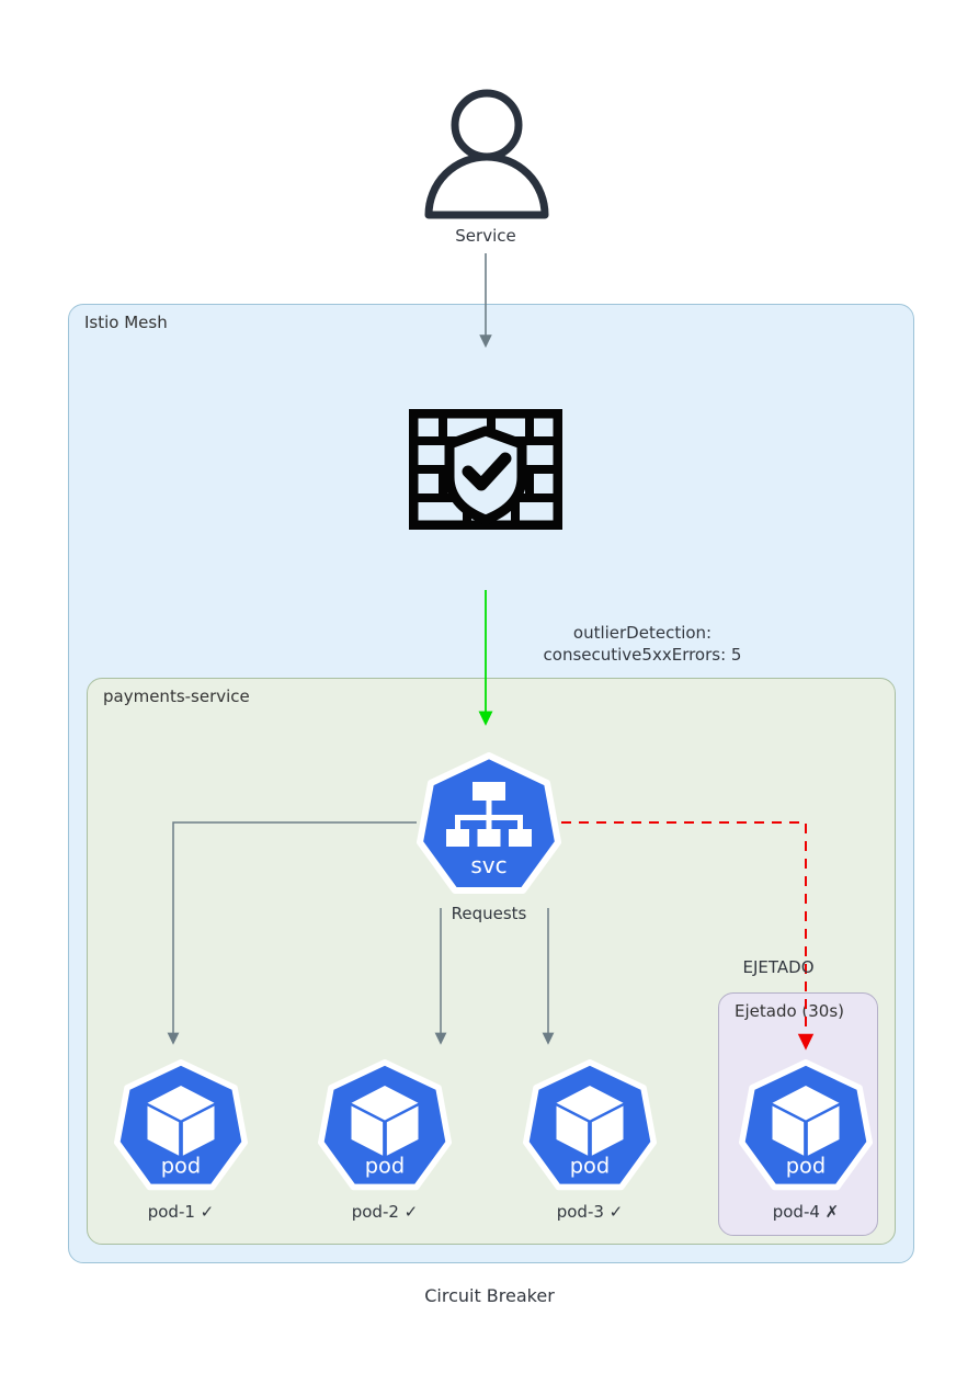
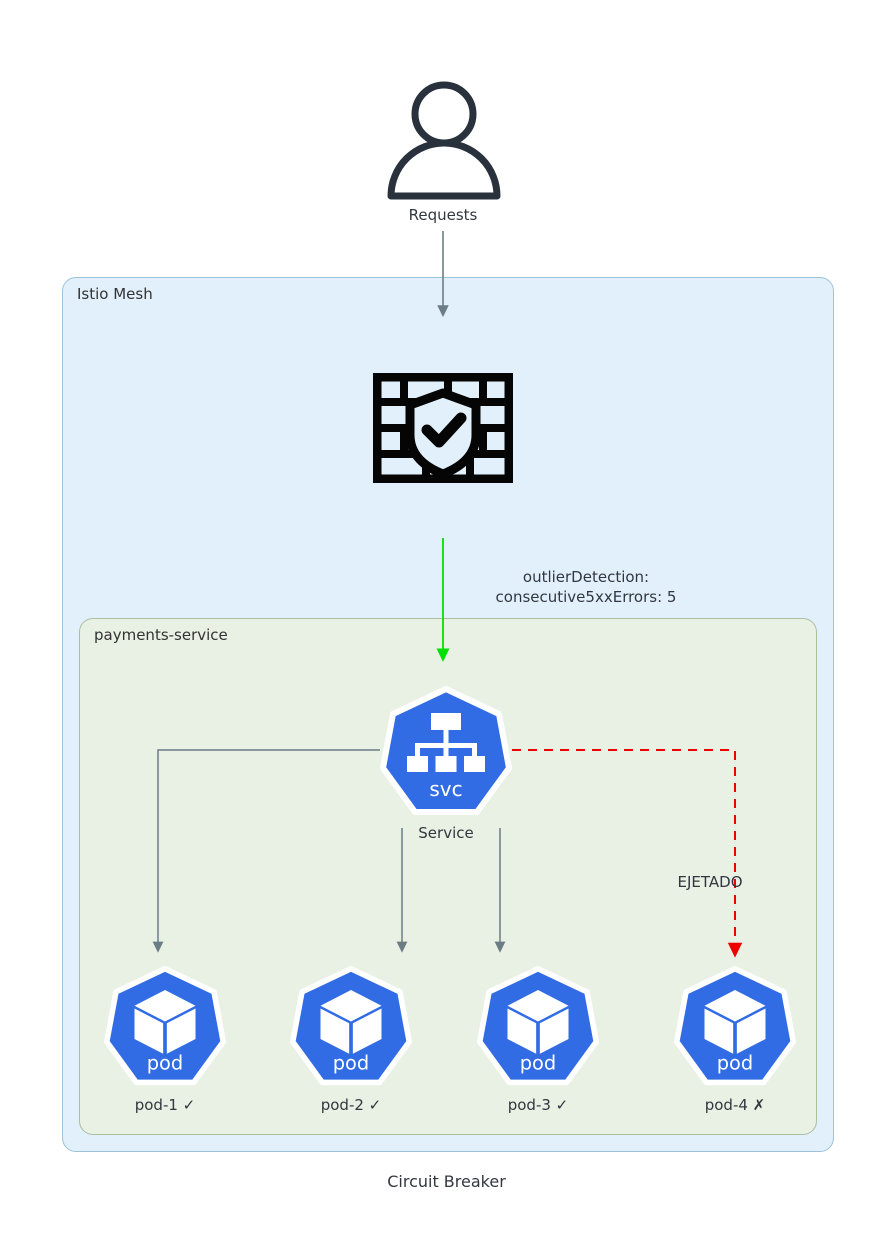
  Istio Mesh
  payments-service
- Ejetado (30s)
- Service
+ Requests
  outlierDetection:
  consecutive5xxErrors: 5
  svc
- Requests
+ Service
  EJETADO
  pod
  pod-1 ✓
  pod
  pod-2 ✓
  pod
  pod-3 ✓
  pod
  pod-4 ✗
  Circuit Breaker
